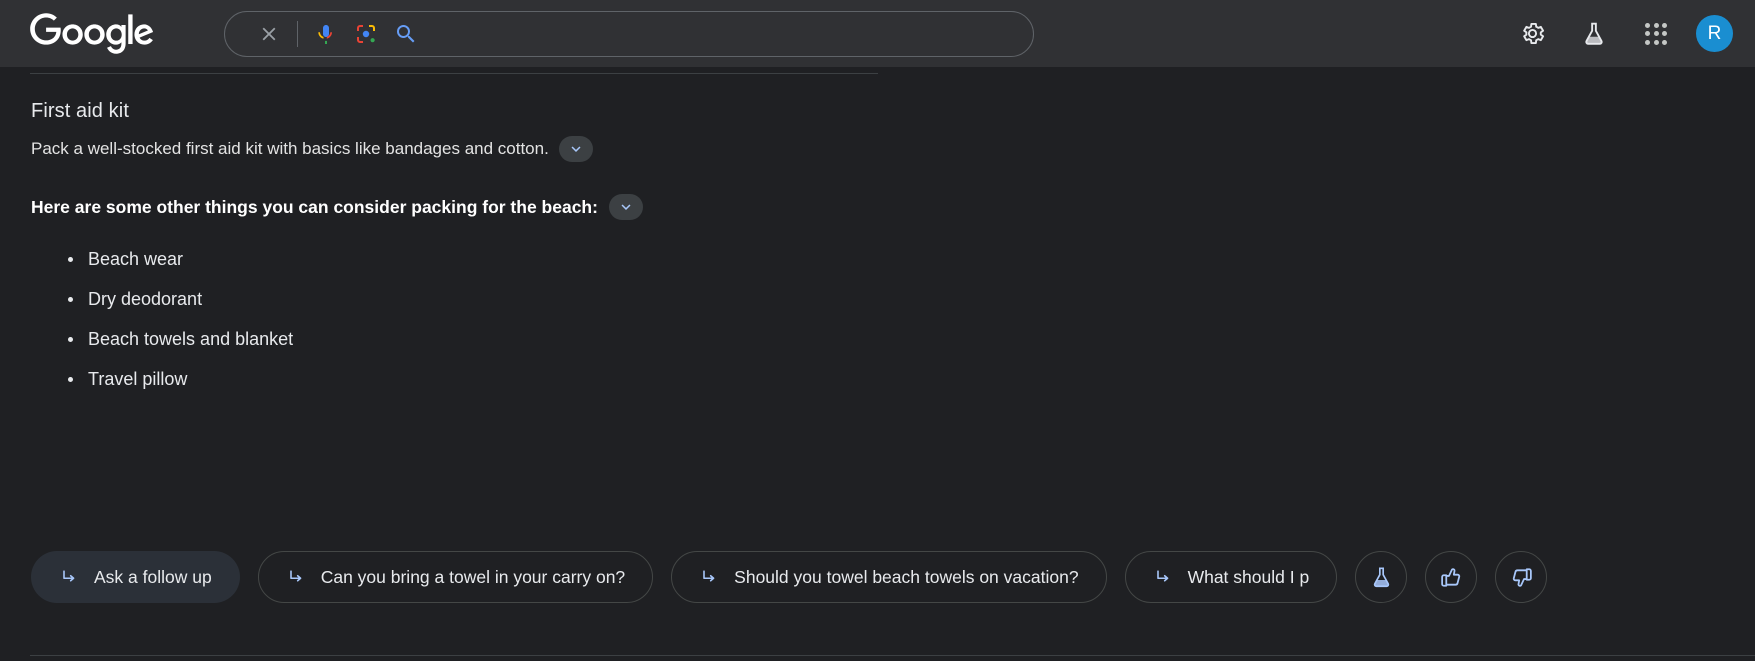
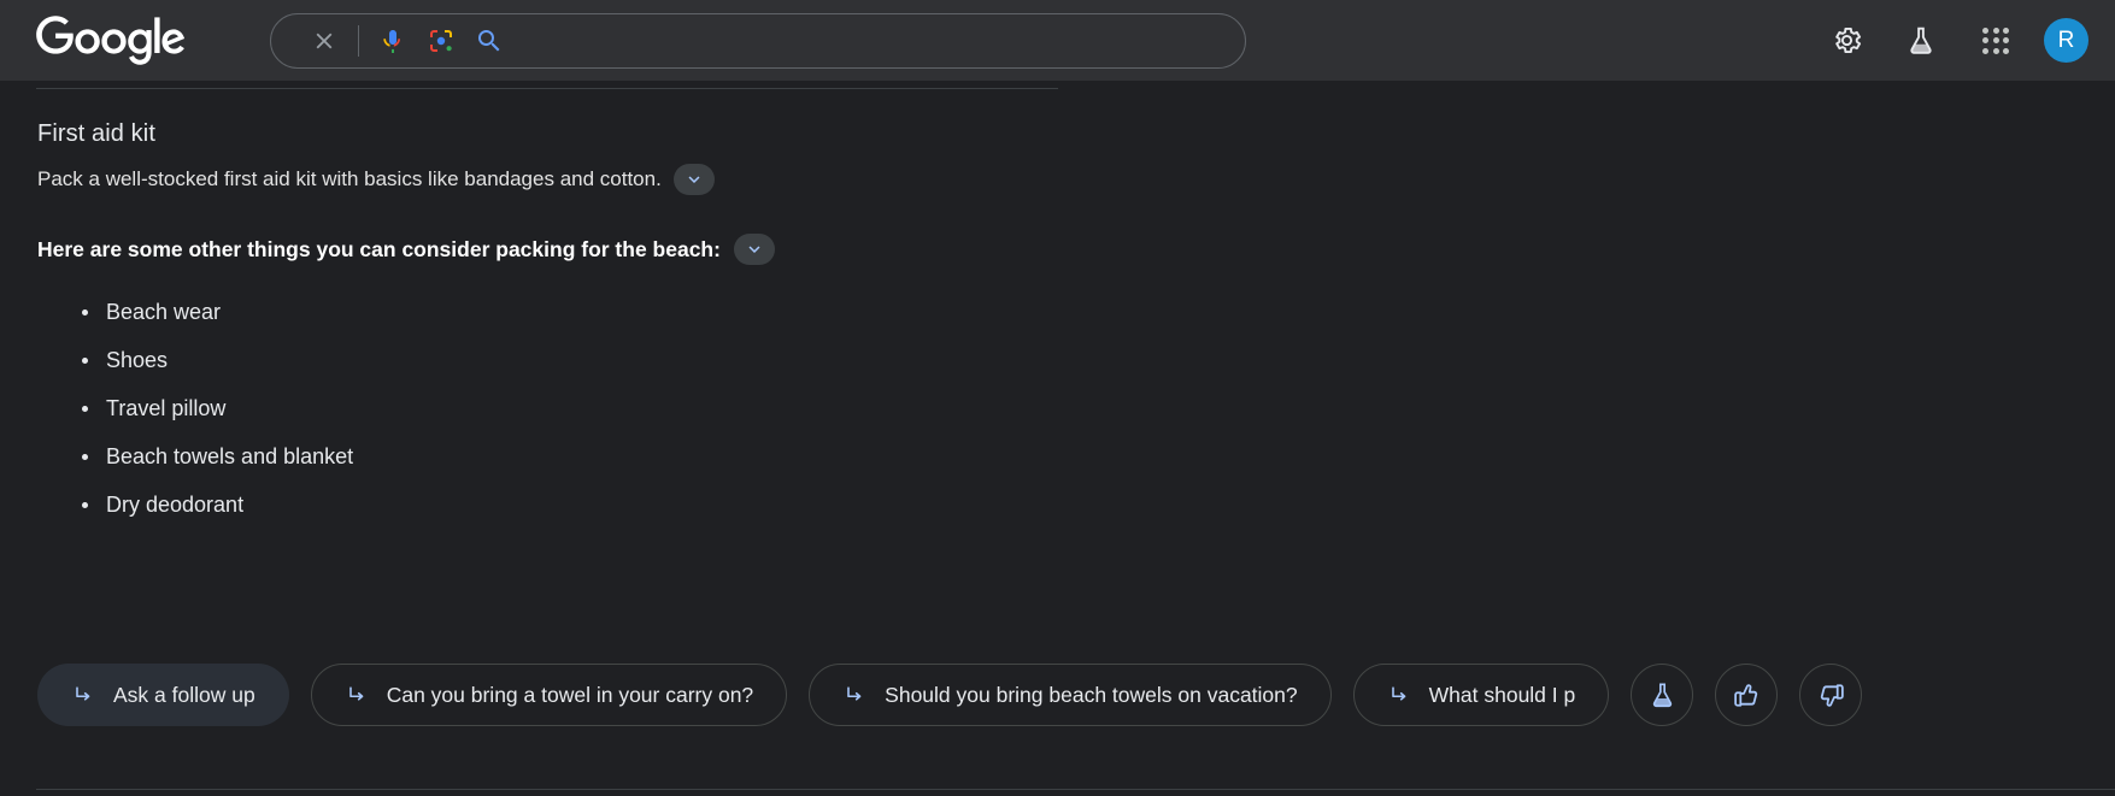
  R
  First aid kit
  Pack a well-stocked first aid kit with basics like bandages and cotton.
  Here are some other things you can consider packing for the beach:
  Beach wear
+ Shoes
- Dry deodorant
+ Travel pillow
  Beach towels and blanket
- Travel pillow
+ Dry deodorant
  Ask a follow up
  Can you bring a towel in your carry on?
- Should you towel beach towels on vacation?
+ Should you bring beach towels on vacation?
  What should I p
